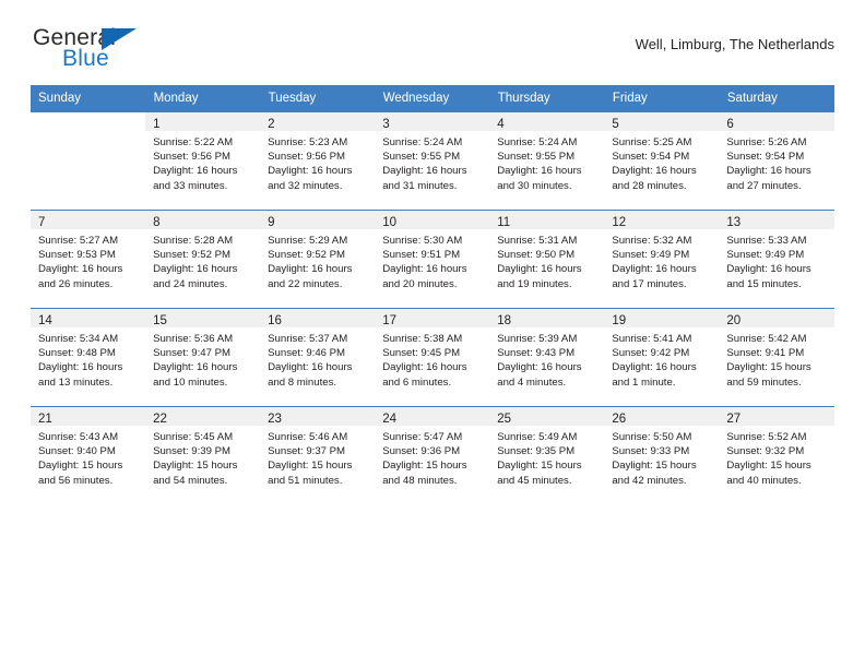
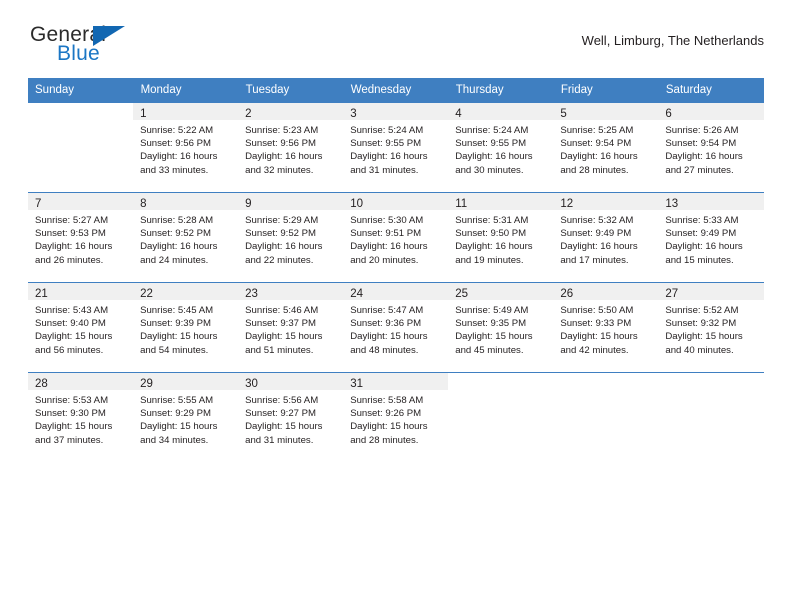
  General
  Blue
  Well, Limburg, The Netherlands
  Sunday	Monday	Tuesday	Wednesday	Thursday	Friday	Saturday
  	1Sunrise: 5:22 AMSunset: 9:56 PMDaylight: 16 hoursand 33 minutes.	2Sunrise: 5:23 AMSunset: 9:56 PMDaylight: 16 hoursand 32 minutes.	3Sunrise: 5:24 AMSunset: 9:55 PMDaylight: 16 hoursand 31 minutes.	4Sunrise: 5:24 AMSunset: 9:55 PMDaylight: 16 hoursand 30 minutes.	5Sunrise: 5:25 AMSunset: 9:54 PMDaylight: 16 hoursand 28 minutes.	6Sunrise: 5:26 AMSunset: 9:54 PMDaylight: 16 hoursand 27 minutes.
  7Sunrise: 5:27 AMSunset: 9:53 PMDaylight: 16 hoursand 26 minutes.	8Sunrise: 5:28 AMSunset: 9:52 PMDaylight: 16 hoursand 24 minutes.	9Sunrise: 5:29 AMSunset: 9:52 PMDaylight: 16 hoursand 22 minutes.	10Sunrise: 5:30 AMSunset: 9:51 PMDaylight: 16 hoursand 20 minutes.	11Sunrise: 5:31 AMSunset: 9:50 PMDaylight: 16 hoursand 19 minutes.	12Sunrise: 5:32 AMSunset: 9:49 PMDaylight: 16 hoursand 17 minutes.	13Sunrise: 5:33 AMSunset: 9:49 PMDaylight: 16 hoursand 15 minutes.
- 14Sunrise: 5:34 AMSunset: 9:48 PMDaylight: 16 hoursand 13 minutes.	15Sunrise: 5:36 AMSunset: 9:47 PMDaylight: 16 hoursand 10 minutes.	16Sunrise: 5:37 AMSunset: 9:46 PMDaylight: 16 hoursand 8 minutes.	17Sunrise: 5:38 AMSunset: 9:45 PMDaylight: 16 hoursand 6 minutes.	18Sunrise: 5:39 AMSunset: 9:43 PMDaylight: 16 hoursand 4 minutes.	19Sunrise: 5:41 AMSunset: 9:42 PMDaylight: 16 hoursand 1 minute.	20Sunrise: 5:42 AMSunset: 9:41 PMDaylight: 15 hoursand 59 minutes.
  21Sunrise: 5:43 AMSunset: 9:40 PMDaylight: 15 hoursand 56 minutes.	22Sunrise: 5:45 AMSunset: 9:39 PMDaylight: 15 hoursand 54 minutes.	23Sunrise: 5:46 AMSunset: 9:37 PMDaylight: 15 hoursand 51 minutes.	24Sunrise: 5:47 AMSunset: 9:36 PMDaylight: 15 hoursand 48 minutes.	25Sunrise: 5:49 AMSunset: 9:35 PMDaylight: 15 hoursand 45 minutes.	26Sunrise: 5:50 AMSunset: 9:33 PMDaylight: 15 hoursand 42 minutes.	27Sunrise: 5:52 AMSunset: 9:32 PMDaylight: 15 hoursand 40 minutes.
+ 28Sunrise: 5:53 AMSunset: 9:30 PMDaylight: 15 hoursand 37 minutes.	29Sunrise: 5:55 AMSunset: 9:29 PMDaylight: 15 hoursand 34 minutes.	30Sunrise: 5:56 AMSunset: 9:27 PMDaylight: 15 hoursand 31 minutes.	31Sunrise: 5:58 AMSunset: 9:26 PMDaylight: 15 hoursand 28 minutes.
